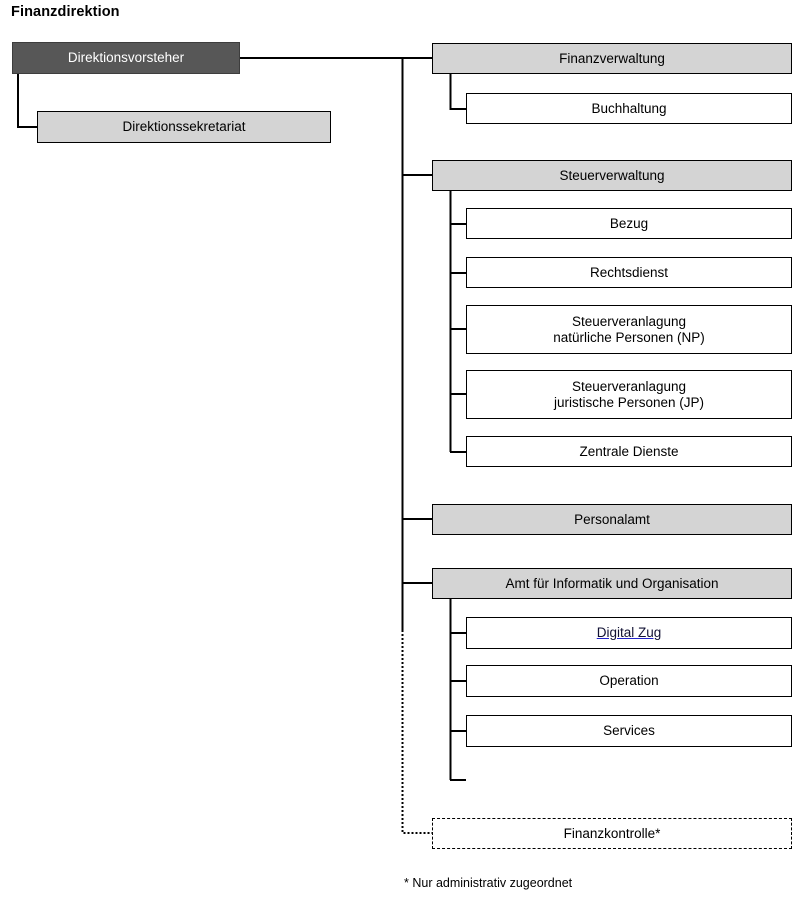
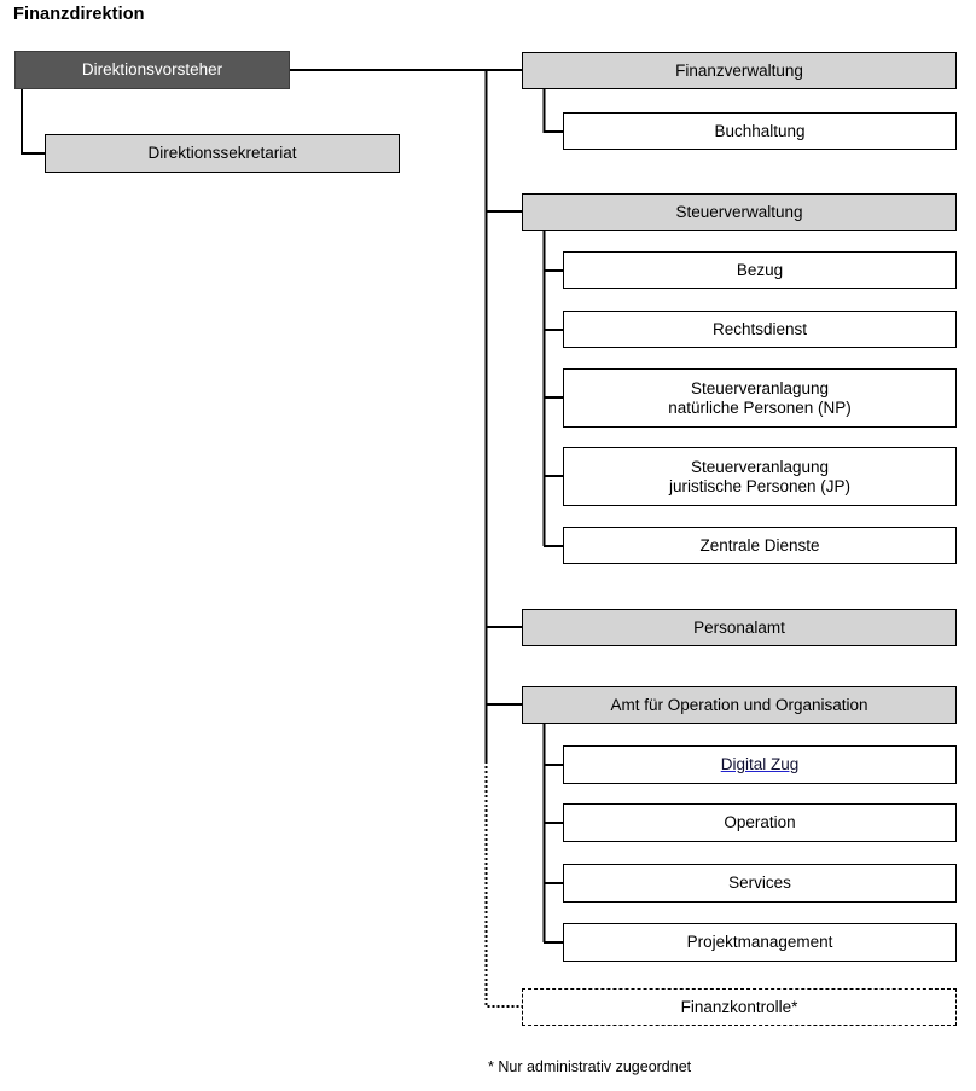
  Finanzdirektion
  Direktionsvorsteher
  Direktionssekretariat
  Finanzverwaltung
  Buchhaltung
  Steuerverwaltung
  Bezug
  Rechtsdienst
  Steuerveranlagung
  natürliche Personen (NP)
  Steuerveranlagung
  juristische Personen (JP)
  Zentrale Dienste
  Personalamt
- Amt für Informatik und Organisation
+ Amt für Operation und Organisation
  Digital Zug
  Operation
  Services
+ Projektmanagement
  Finanzkontrolle*
  * Nur administrativ zugeordnet
